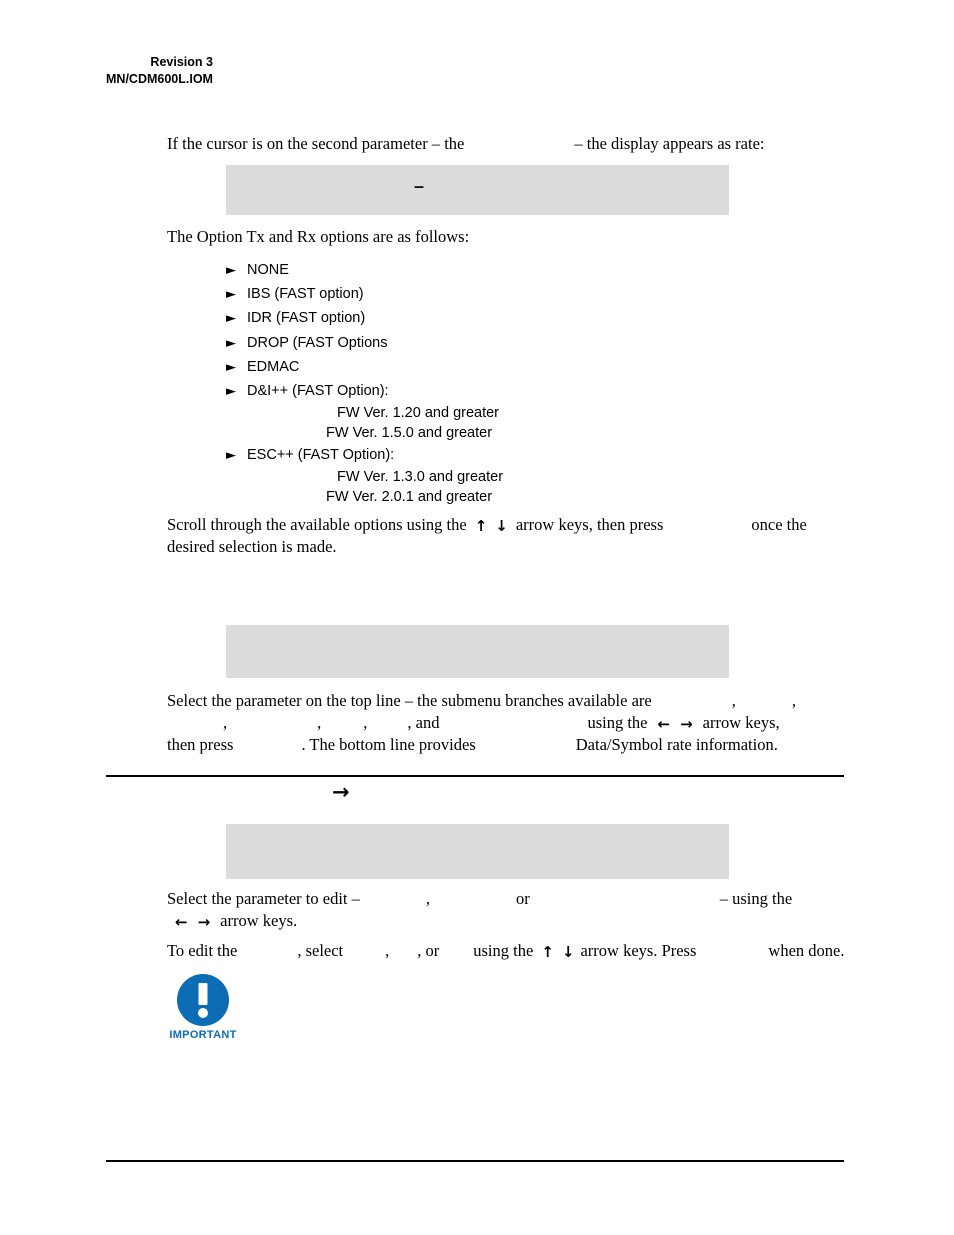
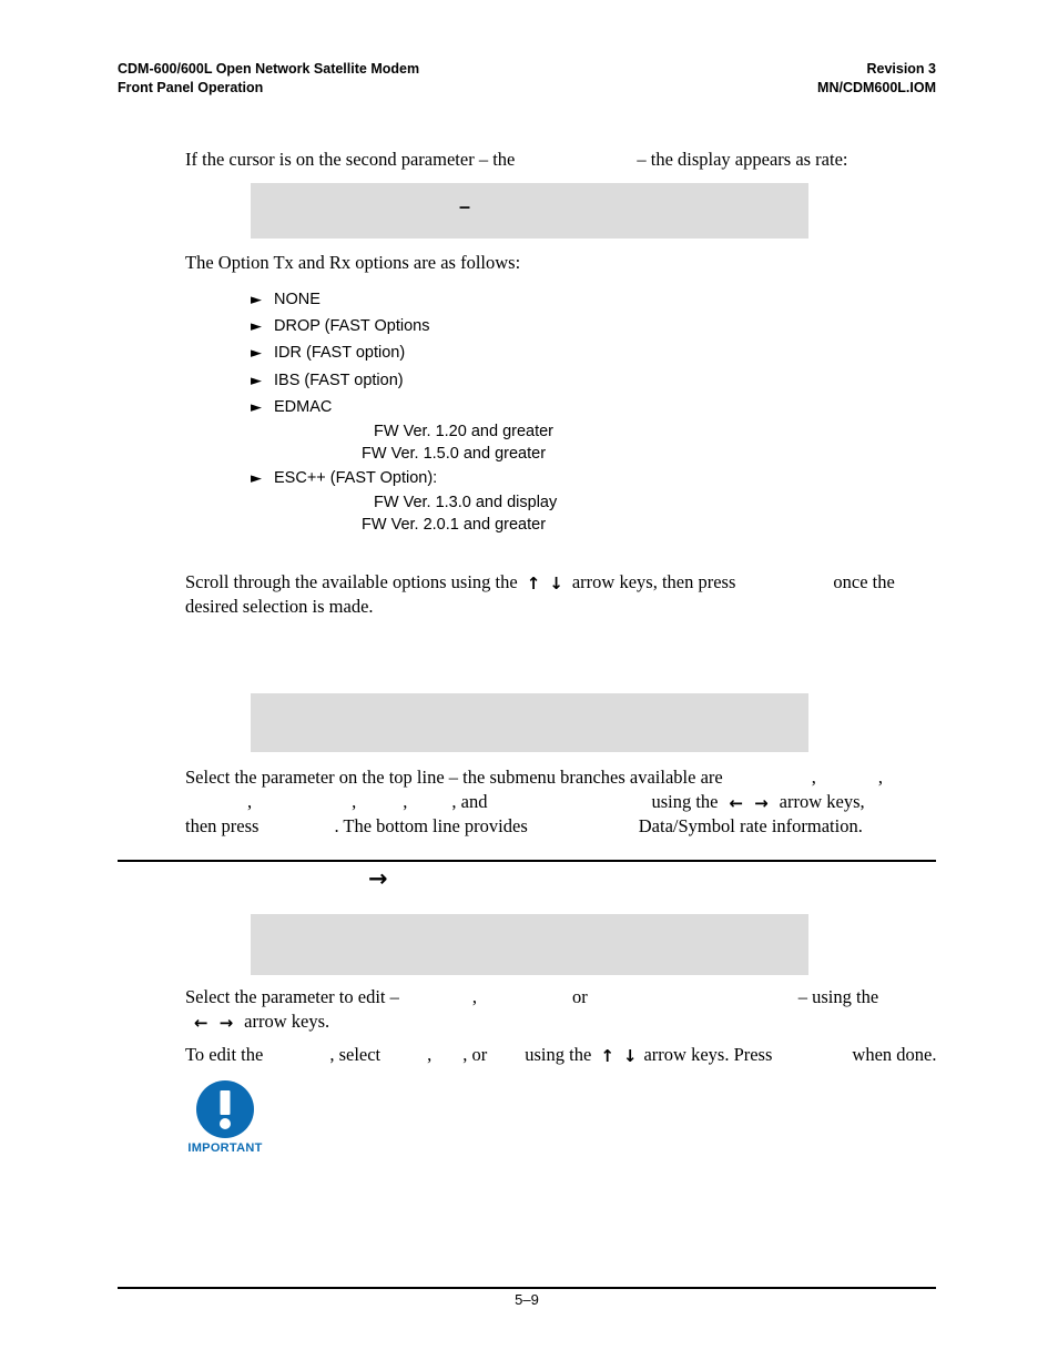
+ CDM-600/600L Open Network Satellite Modem
+ Front Panel Operation
  Revision 3
  MN/CDM600L.IOM
  If the cursor is on the second parameter – the – the display appears as rate:
  –
  The Option Tx and Rx options are as follows:
  ► NONE
- ► IBS (FAST option)
+ ► DROP (FAST Options
  ► IDR (FAST option)
- ► DROP (FAST Options
+ ► IBS (FAST option)
  ► EDMAC
- ► D&I++ (FAST Option):
  FW Ver. 1.20 and greater
  FW Ver. 1.5.0 and greater
  ► ESC++ (FAST Option):
- FW Ver. 1.3.0 and greater
+ FW Ver. 1.3.0 and display
  FW Ver. 2.0.1 and greater
  Scroll through the available options using the ↑ ↓ arrow keys, then press once the
  desired selection is made.
  Select the parameter on the top line – the submenu branches available are , ,
  , , , , and using the ← → arrow keys,
  then press . The bottom line provides Data/Symbol rate information.
  →
  Select the parameter to edit – , or – using the
  ← → arrow keys.
  To edit the , select , , or using the ↑ ↓ arrow keys. Press when done.
  IMPORTANT
+ 5–9
